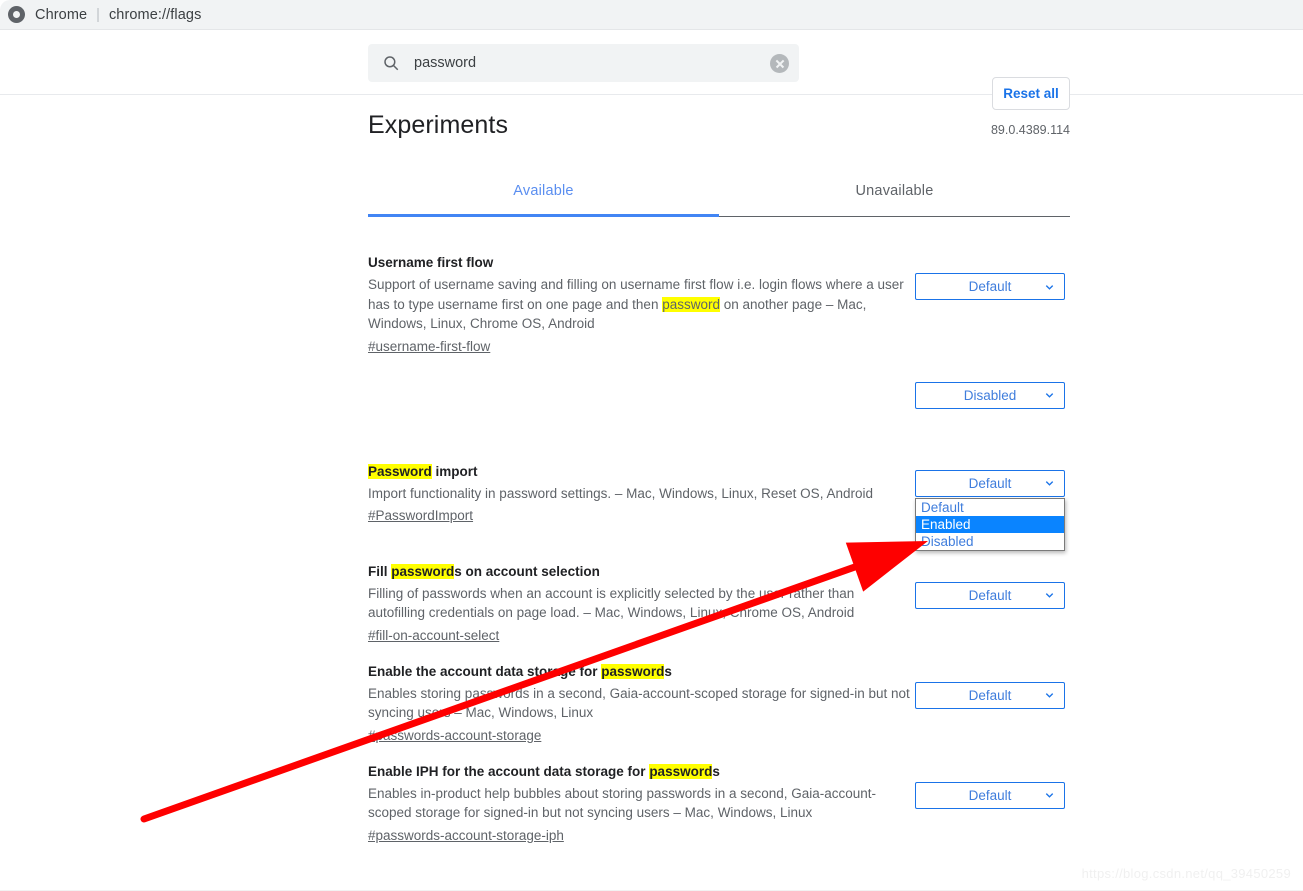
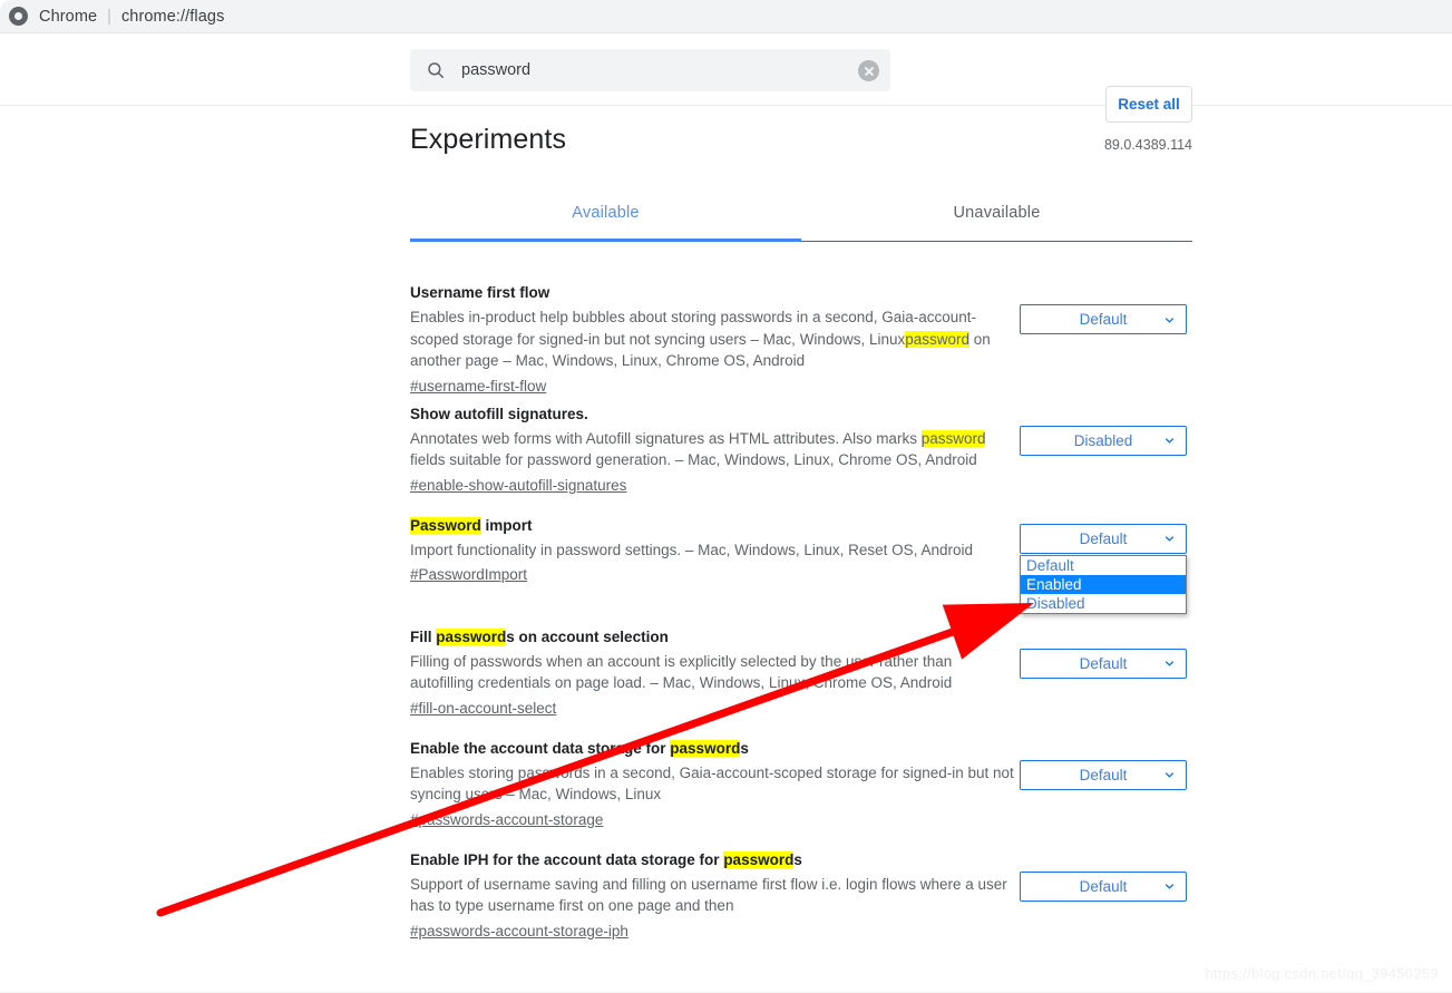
  Chrome
  |
  chrome://flags
  password
  Reset all
  Experiments
  89.0.4389.114
  Available
  Unavailable
  Username first flow
- Support of username saving and filling on username first flow i.e. login flows where a user has to type username first on one page and then password on another page – Mac, Windows, Linux, Chrome OS, Android
+ Enables in-product help bubbles about storing passwords in a second, Gaia-account-scoped storage for signed-in but not syncing users – Mac, Windows, Linuxpassword on another page – Mac, Windows, Linux, Chrome OS, Android
  #username-first-flow
  Default
+ Show autofill signatures.
+ Annotates web forms with Autofill signatures as HTML attributes. Also marks password fields suitable for password generation. – Mac, Windows, Linux, Chrome OS, Android
+ #enable-show-autofill-signatures
  Disabled
  Password import
  Import functionality in password settings. – Mac, Windows, Linux, Reset OS, Android
  #PasswordImport
  Default
  Default
  Enabled
  Disabled
  Fill passwords on account selection
  Filling of passwords when an account is explicitly selected by the usather than autofilling credentials on page load. – Mac, Windows, Linuhrome OS, Android
  #fill-on-account-select
  Default
  Enable the account data store for passwords
  Enables storing pasrds in a second, Gaia-account-scoped storage for signed-in but not syncing us – Mac, Windows, Linux
  sswords-account-storage
  Default
  Enable IPH for the account data storage for passwords
- Enables in-product help bubbles about storing passwords in a second, Gaia-account-scoped storage for signed-in but not syncing users – Mac, Windows, Linux
+ Support of username saving and filling on username first flow i.e. login flows where a user has to type username first on one page and then
  #passwords-account-storage-iph
  Default
